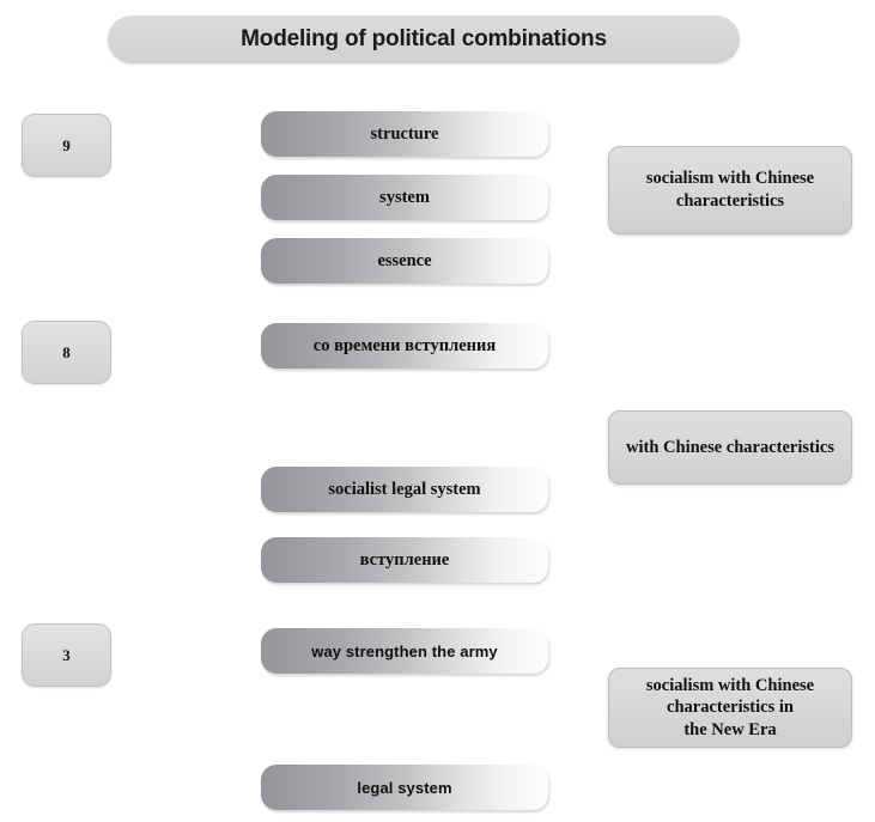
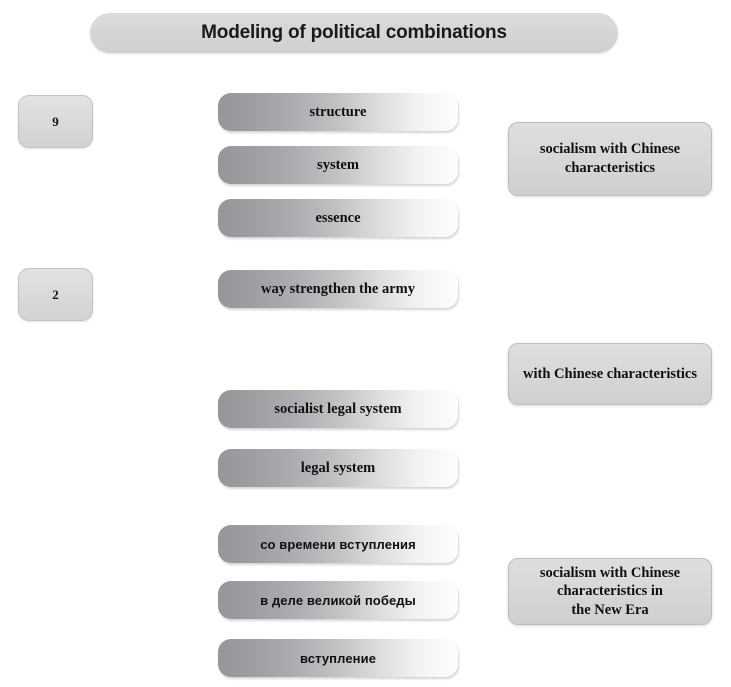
  Modeling of political combinations
  9
  structure
  system
  essence
  socialism with Chinese
  characteristics
- 8
+ 2
- со времени вступления
+ way strengthen the army
  socialist legal system
- вступление
+ legal system
  with Chinese characteristics
- 3
- way strengthen the army
+ со времени вступления
+ в деле великой победы
- legal system
+ вступление
  socialism with Chinese
  characteristics in
  the New Era
